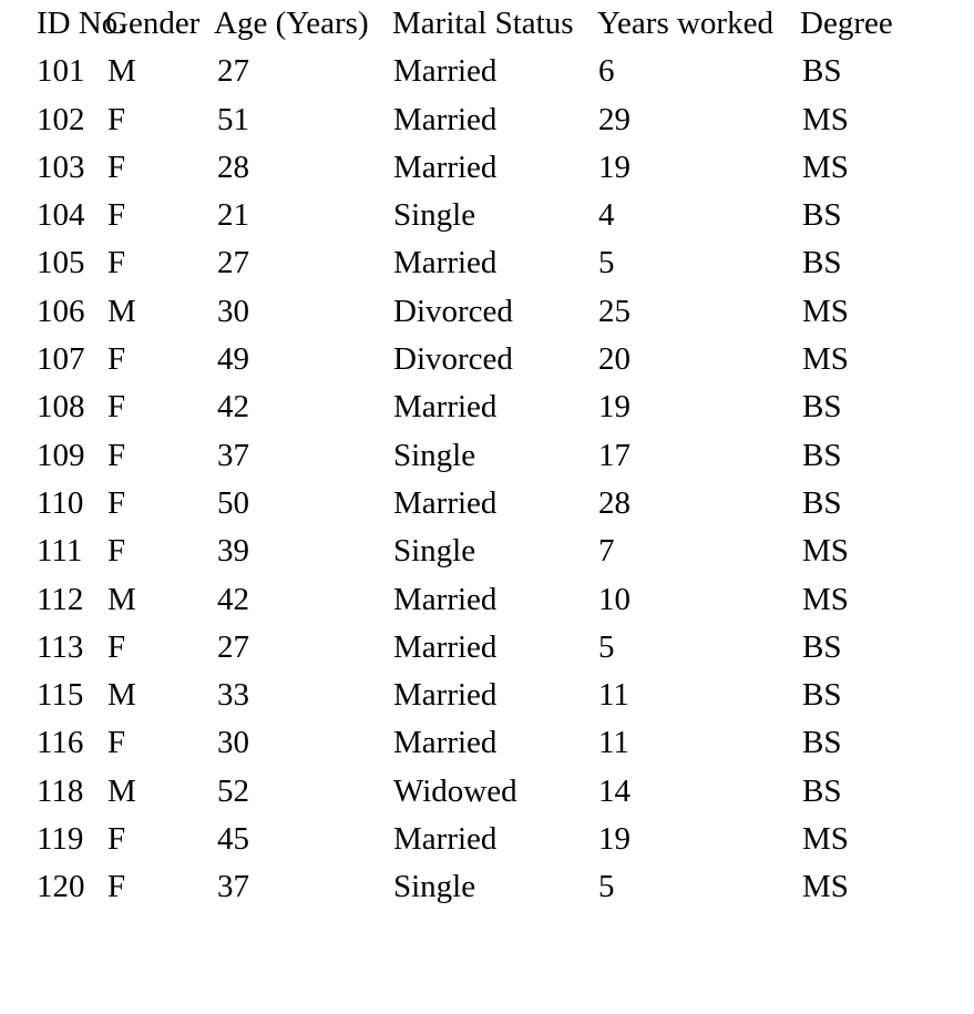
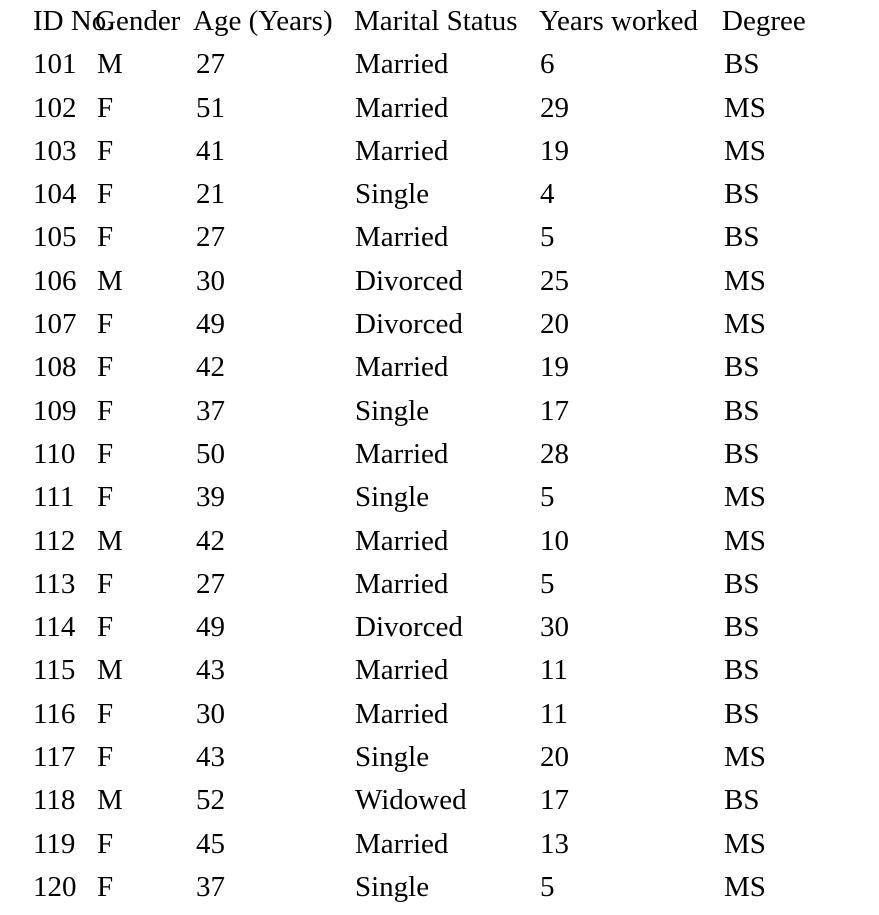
  ID No.	Gender	Age (Years)	Marital Status	Years worked	Degree
  101	M	27	Married	6	BS
  102	F	51	Married	29	MS
- 103	F	28	Married	19	MS
+ 103	F	41	Married	19	MS
  104	F	21	Single	4	BS
  105	F	27	Married	5	BS
  106	M	30	Divorced	25	MS
  107	F	49	Divorced	20	MS
  108	F	42	Married	19	BS
  109	F	37	Single	17	BS
  110	F	50	Married	28	BS
- 111	F	39	Single	7	MS
+ 111	F	39	Single	5	MS
  112	M	42	Married	10	MS
  113	F	27	Married	5	BS
+ 114	F	49	Divorced	30	BS
- 115	M	33	Married	11	BS
+ 115	M	43	Married	11	BS
  116	F	30	Married	11	BS
+ 117	F	43	Single	20	MS
- 118	M	52	Widowed	14	BS
+ 118	M	52	Widowed	17	BS
- 119	F	45	Married	19	MS
+ 119	F	45	Married	13	MS
  120	F	37	Single	5	MS
